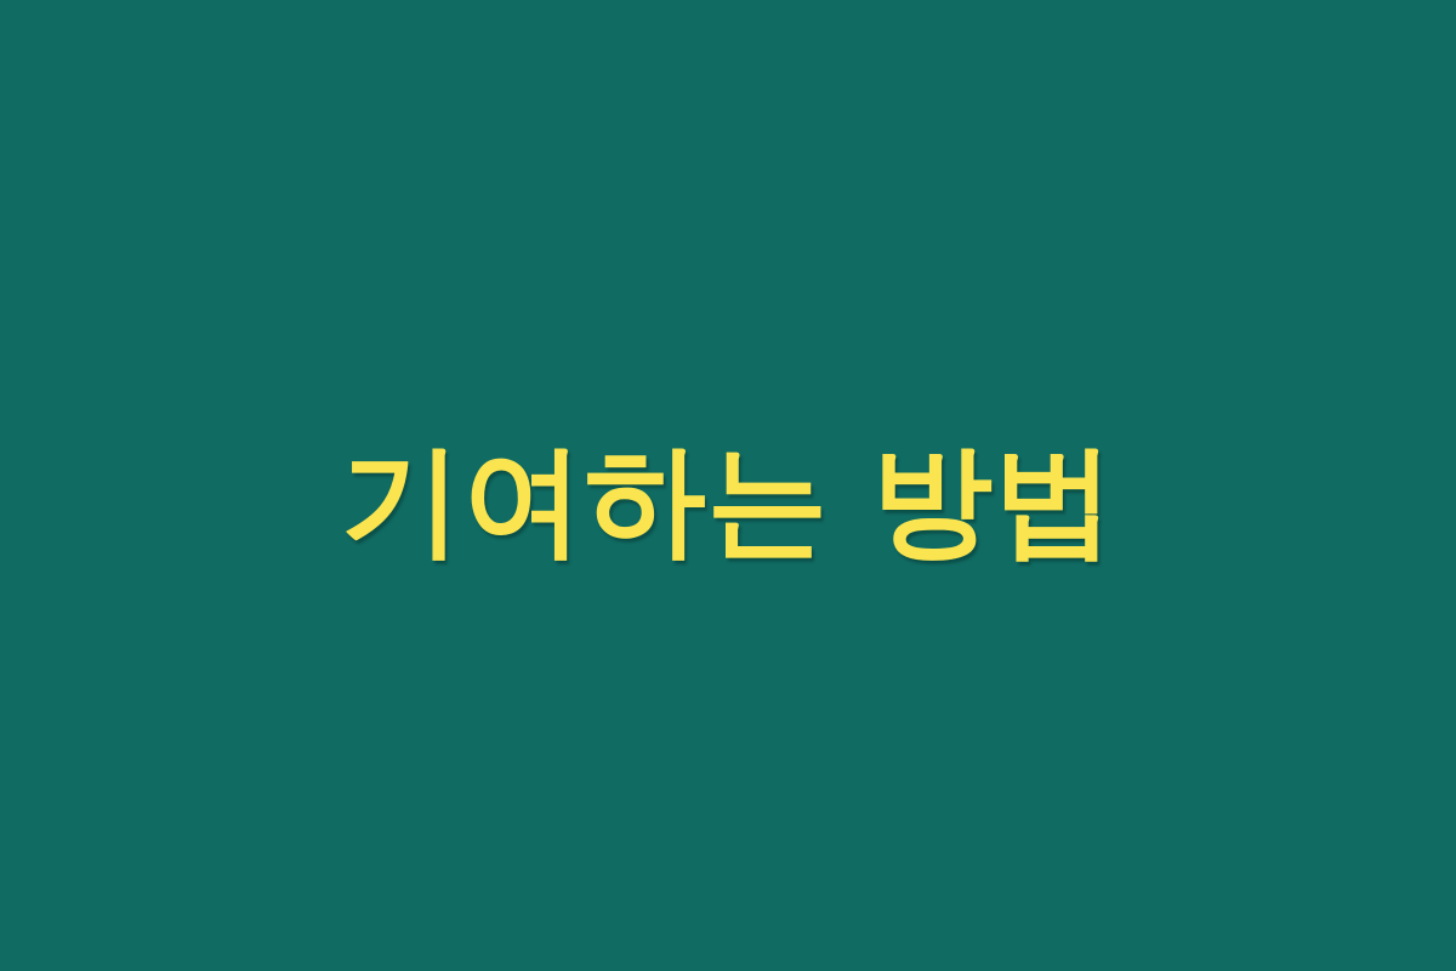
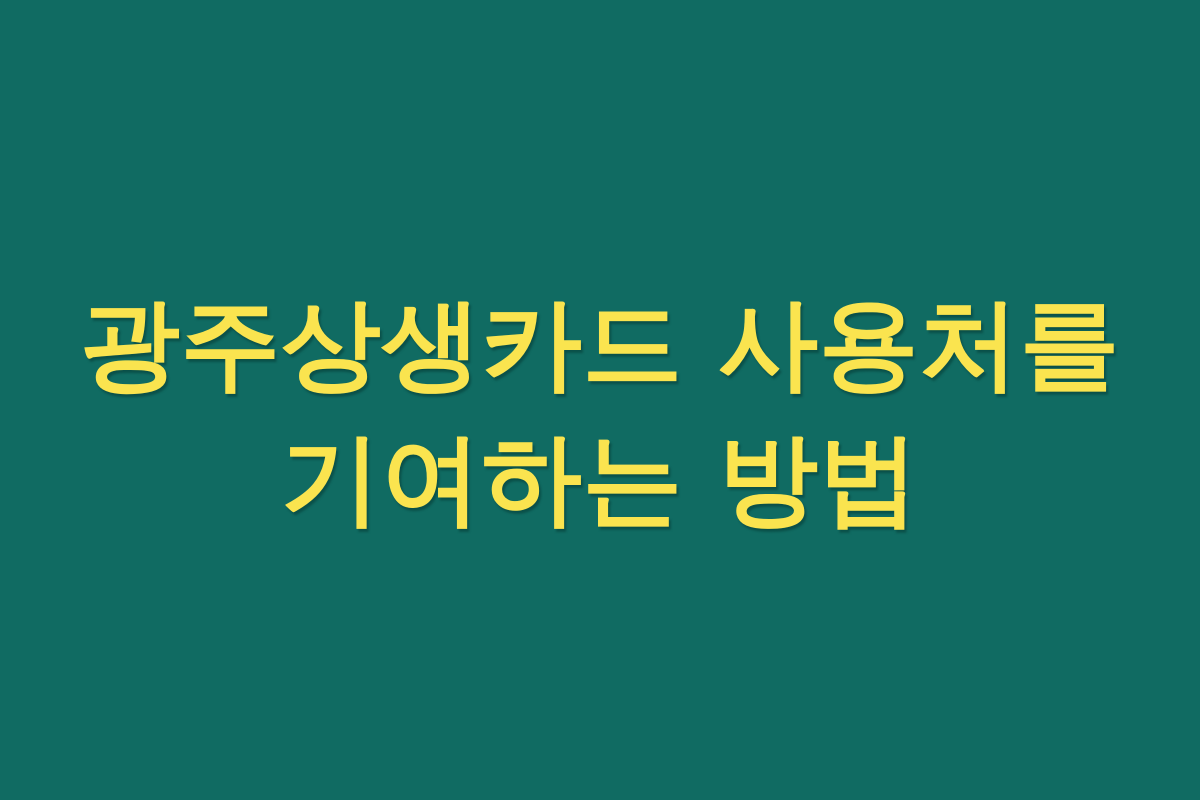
+ 광주상생카드 사용처를
  기여하는 방법
